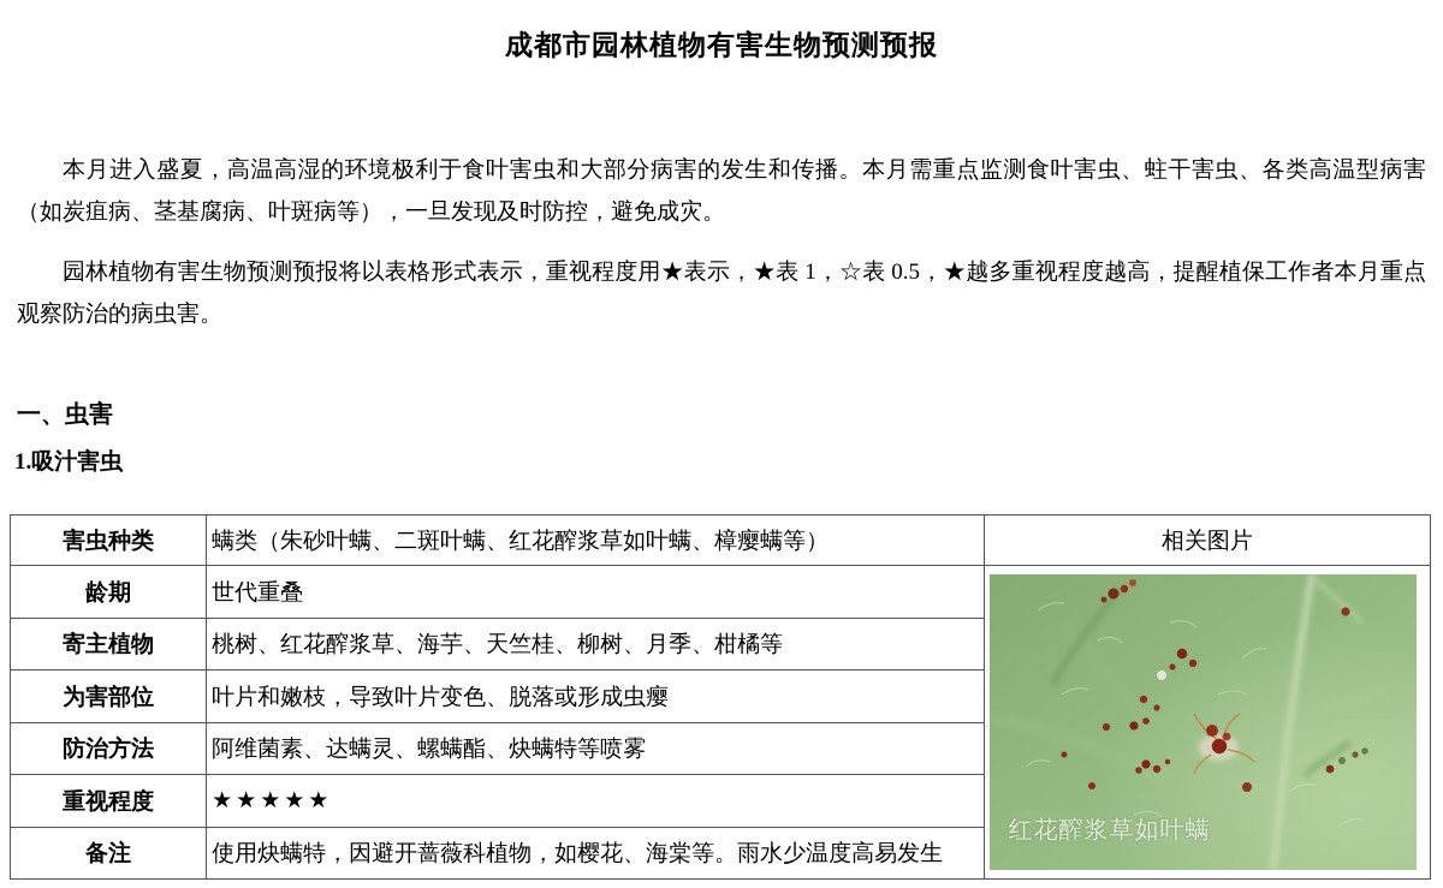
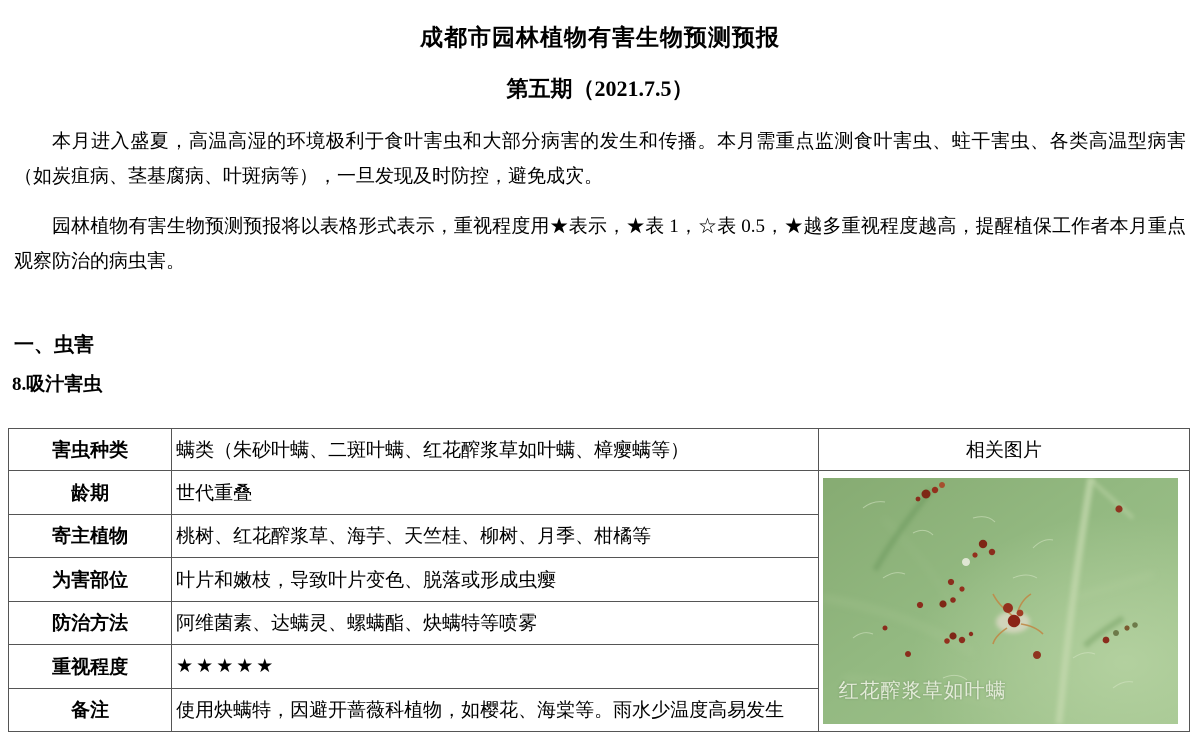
  成都市园林植物有害生物预测预报
+ 第五期（2021.7.5）
  本月进入盛夏，高温高湿的环境极利于食叶害虫和大部分病害的发生和传播。本月需重点监测食叶害虫、蛀干害虫、各类高温型病害（如炭疽病、茎基腐病、叶斑病等），一旦发现及时防控，避免成灾。
  园林植物有害生物预测预报将以表格形式表示，重视程度用★表示，★表 1，☆表 0.5，★越多重视程度越高，提醒植保工作者本月重点观察防治的病虫害。
  一、虫害
- 1.吸汁害虫
+ 8.吸汁害虫
  害虫种类	螨类（朱砂叶螨、二斑叶螨、红花醡浆草如叶螨、樟瘿螨等）	相关图片
  龄期	世代重叠	红花醡浆草如叶螨
  寄主植物	桃树、红花醡浆草、海芋、天竺桂、柳树、月季、柑橘等
  为害部位	叶片和嫩枝，导致叶片变色、脱落或形成虫瘿
  防治方法	阿维菌素、达螨灵、螺螨酯、炔螨特等喷雾
  重视程度	★★★★★
  备注	使用炔螨特，因避开蔷薇科植物，如樱花、海棠等。雨水少温度高易发生
